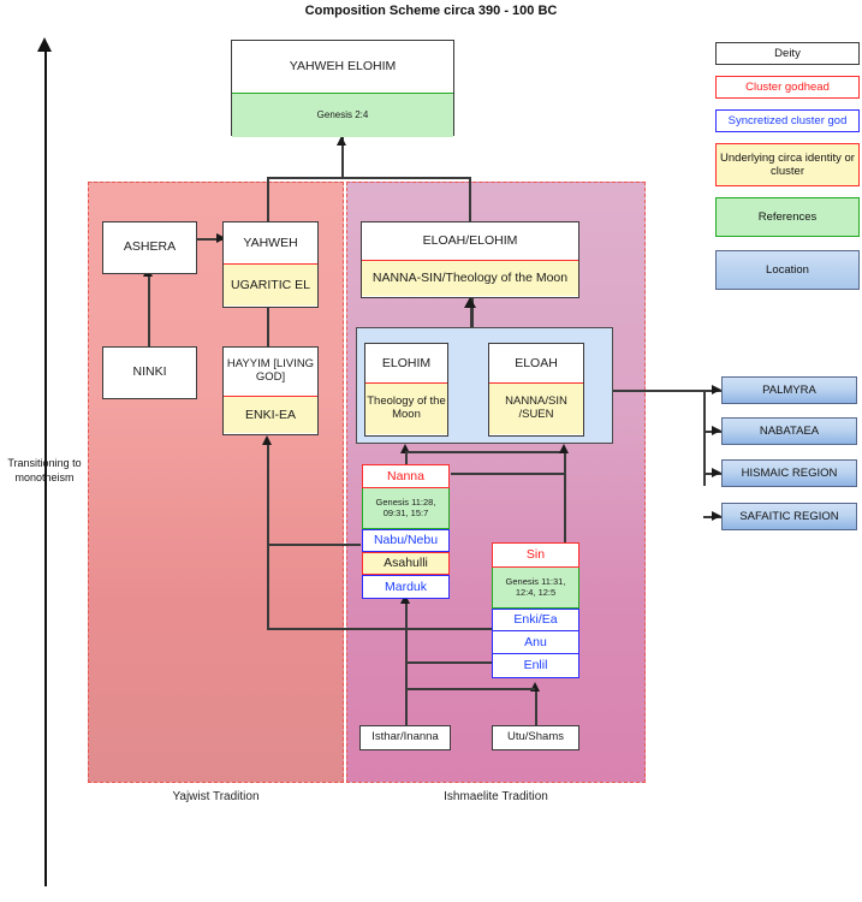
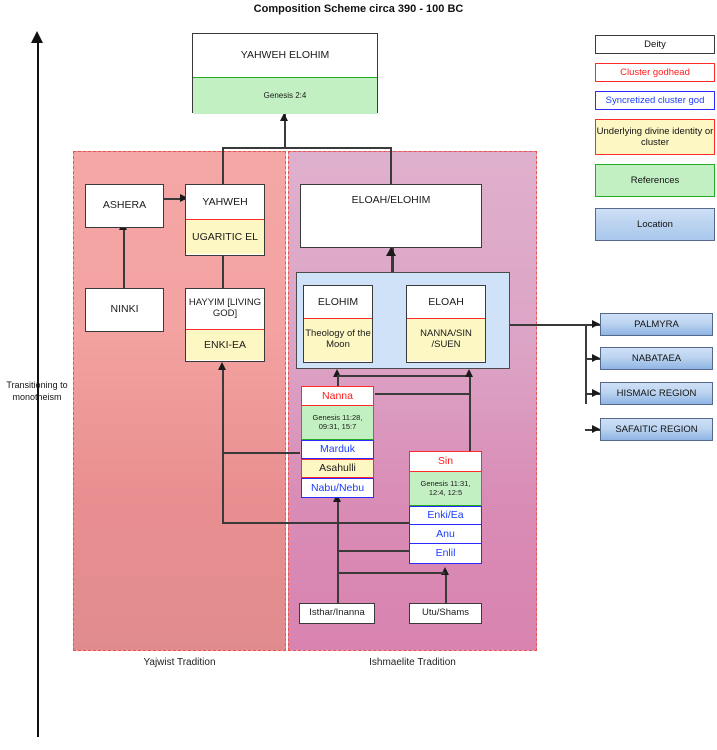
  Composition Scheme circa 390 - 100 BC
  Transitioning to monotheism
  Yajwist Tradition
  Ishmaelite Tradition
  YAHWEH ELOHIM
  Genesis 2:4
  ASHERA
  NINKI
  YAHWEH
  UGARITIC EL
  HAYYIM [LIVING GOD]
  ENKI-EA
  ELOAH/ELOHIM
- NANNA-SIN/Theology of the Moon
  ELOHIM
  Theology of the Moon
  ELOAH
  NANNA/SIN /SUEN
  Nanna
  Genesis 11:28, 09:31, 15:7
- Nabu/Nebu
+ Marduk
  Asahulli
- Marduk
+ Nabu/Nebu
  Sin
  Genesis 11:31, 12:4, 12:5
  Enki/Ea
  Anu
  Enlil
  Isthar/Inanna
  Utu/Shams
  PALMYRA
  NABATAEA
  HISMAIC REGION
  SAFAITIC REGION
  Deity
  Cluster godhead
  Syncretized cluster god
- Underlying circa identity or cluster
+ Underlying divine identity or cluster
  References
  Location
